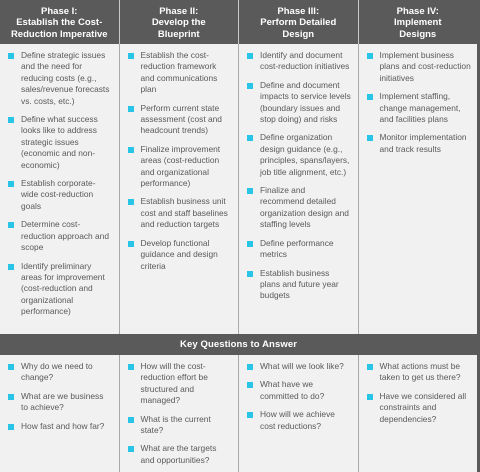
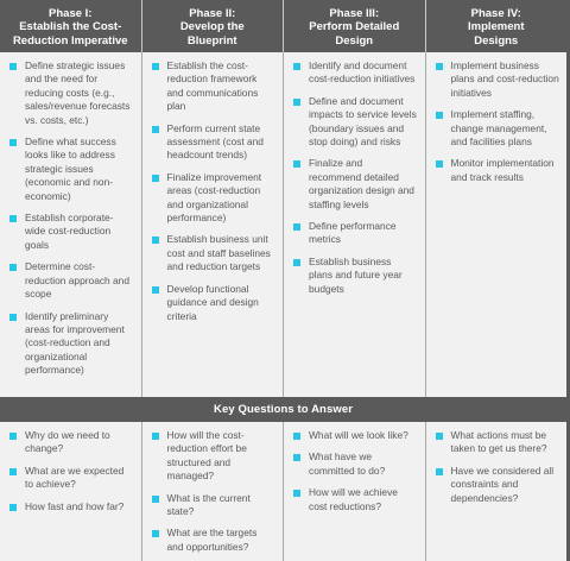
  Phase I:
  Establish the Cost-
  Reduction Imperative
  Phase II:
  Develop the
  Blueprint
  Phase III:
  Perform Detailed
  Design
  Phase IV:
  Implement
  Designs
  Define strategic issues and the need for reducing costs (e.g., sales/revenue forecasts vs. costs, etc.)
  Define what success looks like to address strategic issues (economic and non-economic)
  Establish corporate-wide cost-reduction goals
  Determine cost-reduction approach and scope
  Identify preliminary areas for improvement (cost-reduction and organizational performance)
  Establish the cost-reduction framework and communications plan
  Perform current state assessment (cost and headcount trends)
  Finalize improvement areas (cost-reduction and organizational performance)
  Establish business unit cost and staff baselines and reduction targets
  Develop functional guidance and design criteria
  Identify and document cost-reduction initiatives
  Define and document impacts to service levels (boundary issues and stop doing) and risks
- Define organization design guidance (e.g., principles, spans/layers, job title alignment, etc.)
  Finalize and recommend detailed organization design and staffing levels
  Define performance metrics
  Establish business plans and future year budgets
  Implement business plans and cost-reduction initiatives
  Implement staffing, change management, and facilities plans
  Monitor implementation and track results
  Key Questions to Answer
  Why do we need to change?
- What are we business to achieve?
+ What are we expected to achieve?
  How fast and how far?
  How will the cost-reduction effort be structured and managed?
  What is the current state?
  What are the targets and opportunities?
  What will we look like?
  What have we committed to do?
  How will we achieve cost reductions?
  What actions must be taken to get us there?
  Have we considered all constraints and dependencies?
